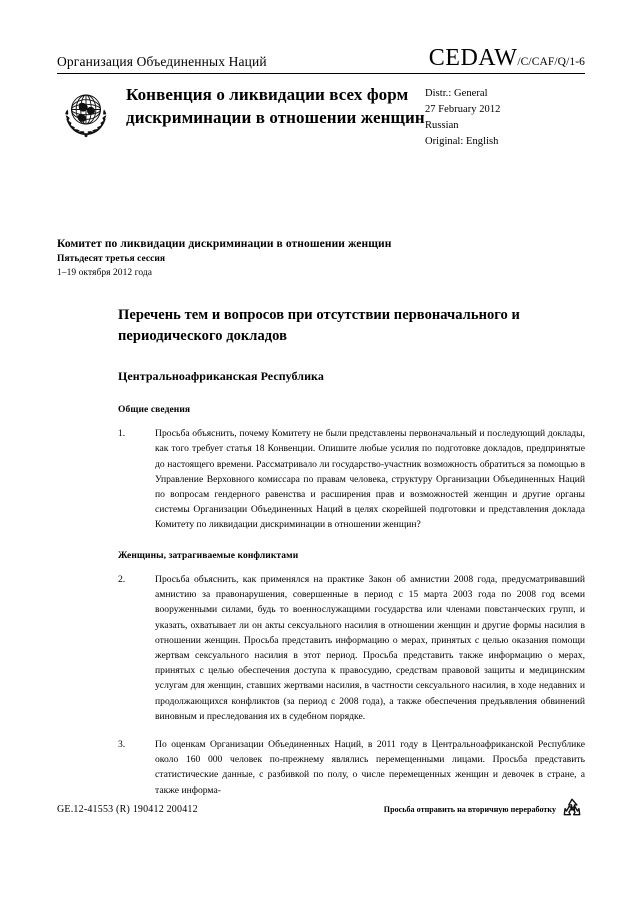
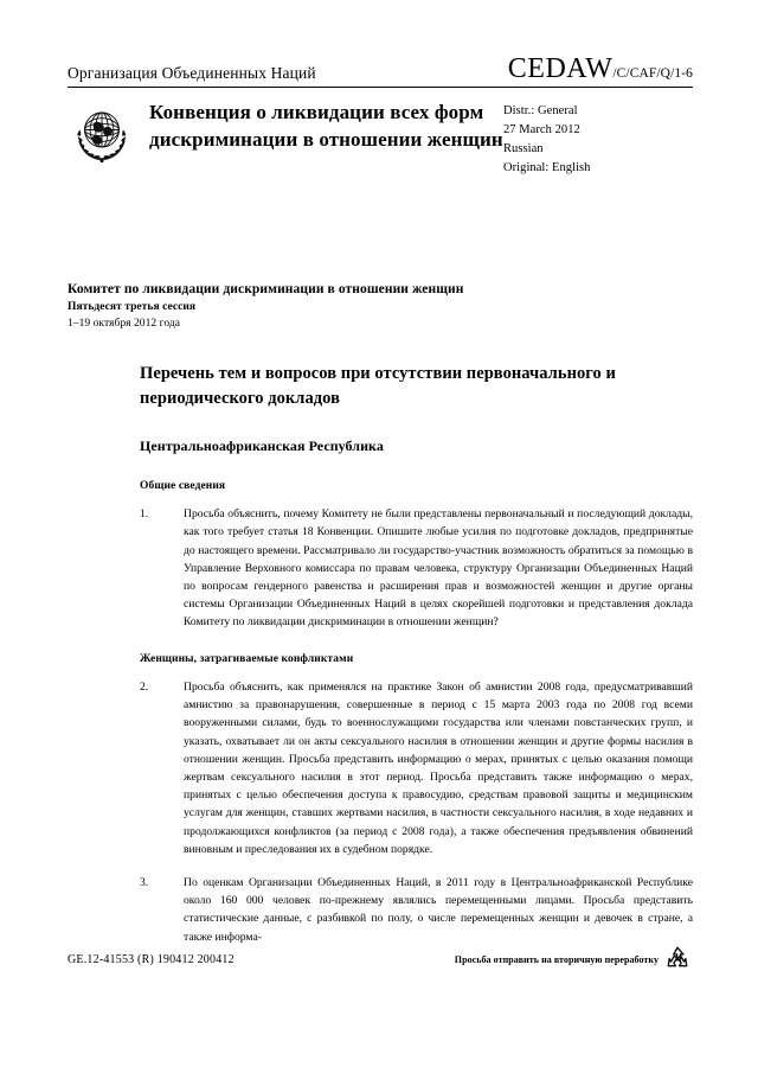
  Организация Объединенных Наций
  CEDAW
  /C/CAF/Q/1-6
  Конвенция о ликвидации всех форм дискриминации в отношении женщин
  Distr.: General
- 27 February 2012
+ 27 March 2012
  Russian
  Original: English
  Комитет по ликвидации дискриминации в отношении женщин
  Пятьдесят третья сессия
  1–19 октября 2012 года
  Перечень тем и вопросов при отсутствии первоначального и периодического докладов
  Центральноафриканская Республика
  Общие сведения
  1.
  Просьба объяснить, почему Комитету не были представлены первоначальный и последующий доклады, как того требует статья 18 Конвенции. Опишите любые усилия по подготовке докладов, предпринятые до настоящего времени. Рассматривало ли государство-участник возможность обратиться за помощью в Управление Верховного комиссара по правам человека, структуру Организации Объединенных Наций по вопросам гендерного равенства и расширения прав и возможностей женщин и другие органы системы Организации Объединенных Наций в целях скорейшей подготовки и представления доклада Комитету по ликвидации дискриминации в отношении женщин?
  Женщины, затрагиваемые конфликтами
  2.
  Просьба объяснить, как применялся на практике Закон об амнистии 2008 года, предусматривавший амнистию за правонарушения, совершенные в период с 15 марта 2003 года по 2008 год всеми вооруженными силами, будь то военнослужащими государства или членами повстанческих групп, и указать, охватывает ли он акты сексуального насилия в отношении женщин и другие формы насилия в отношении женщин. Просьба представить информацию о мерах, принятых с целью оказания помощи жертвам сексуального насилия в этот период. Просьба представить также информацию о мерах, принятых с целью обеспечения доступа к правосудию, средствам правовой защиты и медицинским услугам для женщин, ставших жертвами насилия, в частности сексуального насилия, в ходе недавних и продолжающихся конфликтов (за период с 2008 года), а также обеспечения предъявления обвинений виновным и преследования их в судебном порядке.
  3.
  По оценкам Организации Объединенных Наций, в 2011 году в Центральноафриканской Республике около 160 000 человек по-прежнему являлись перемещенными лицами. Просьба представить статистические данные, с разбивкой по полу, о числе перемещенных женщин и девочек в стране, а также информа-
  GE.12-41553 (R) 190412 200412
  Просьба отправить на вторичную переработку
